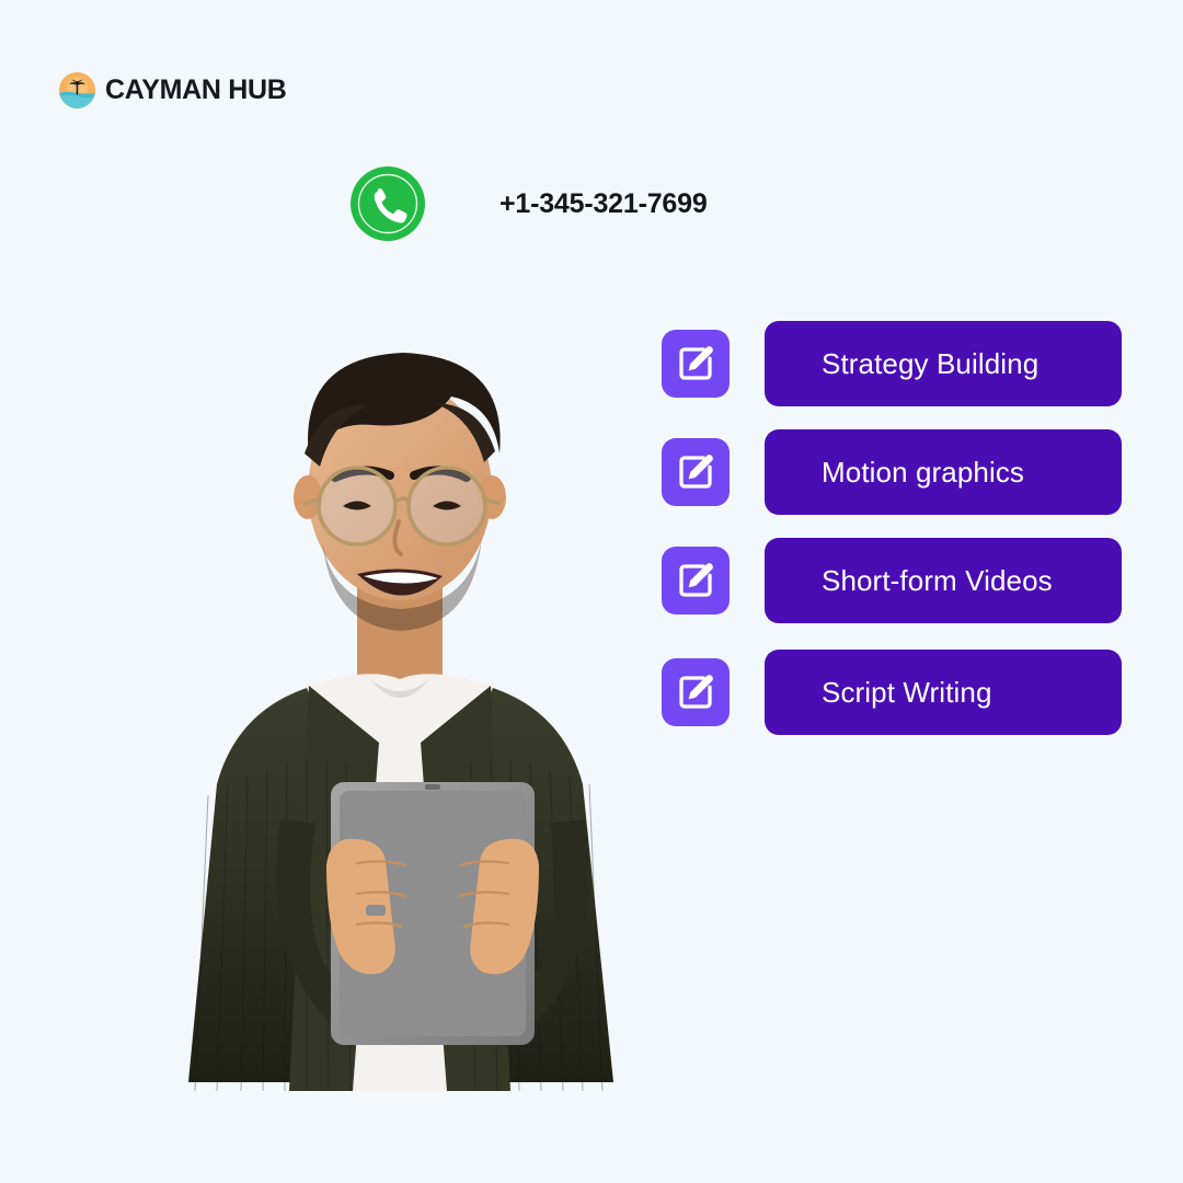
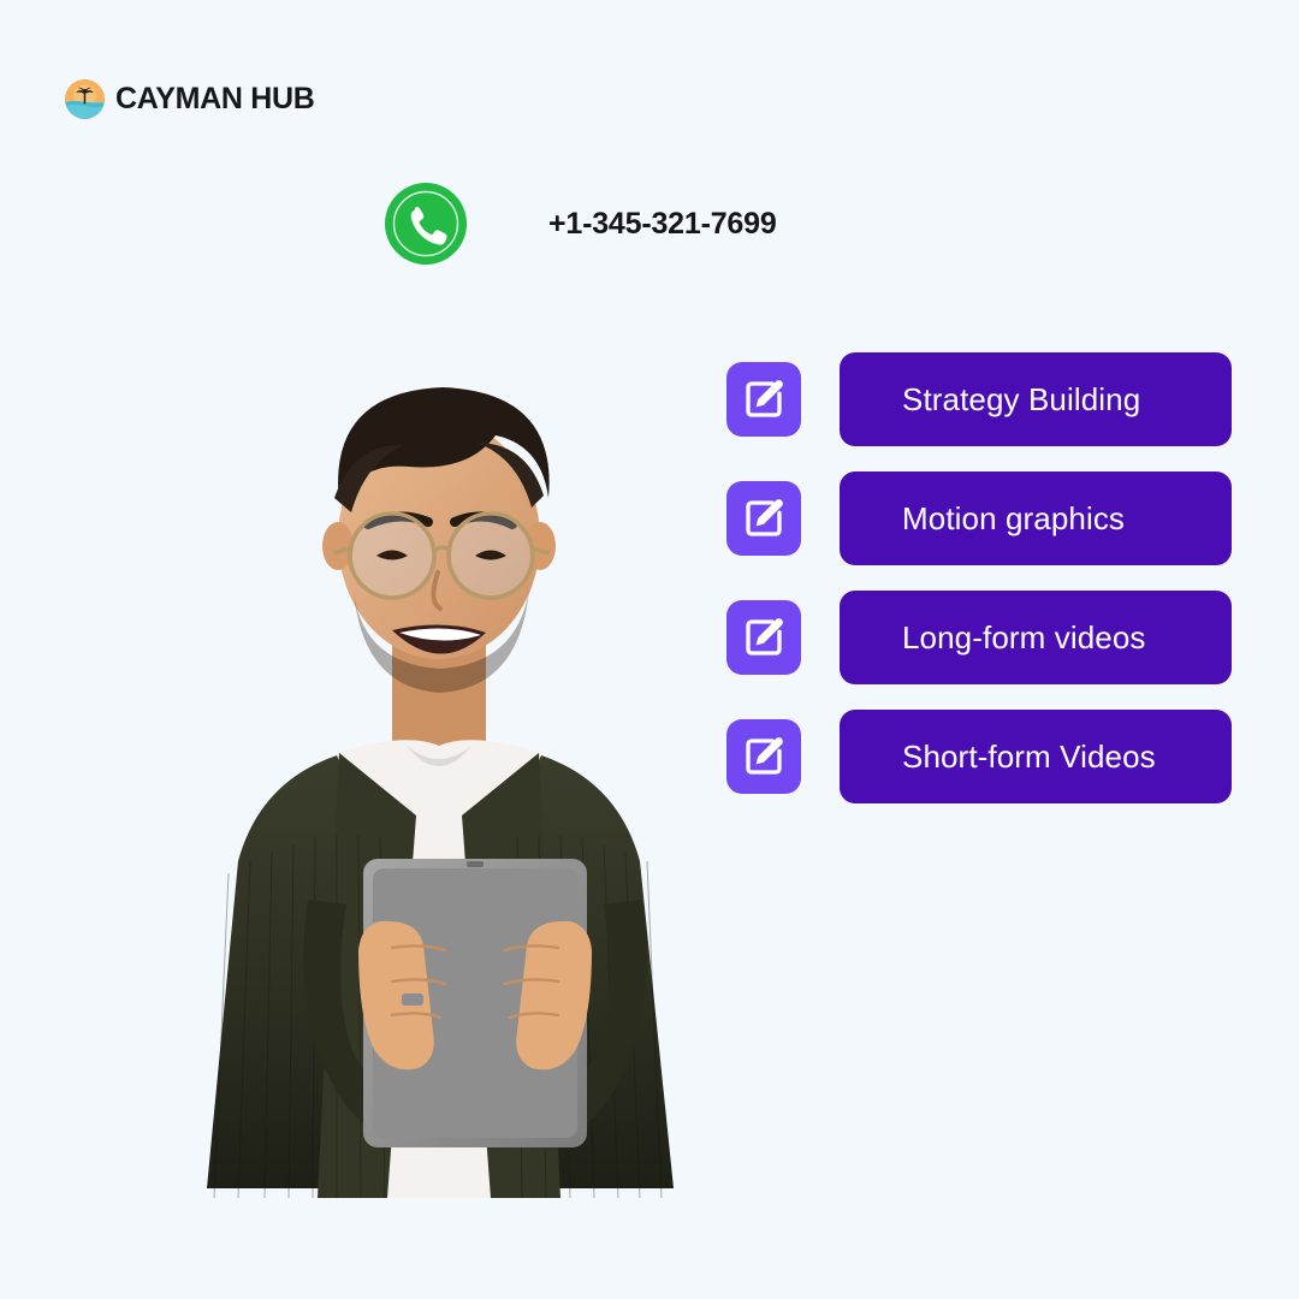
  CAYMAN HUB
  +1-345-321-7699
  Strategy Building
  Motion graphics
+ Long-form videos
  Short-form Videos
- Script Writing
